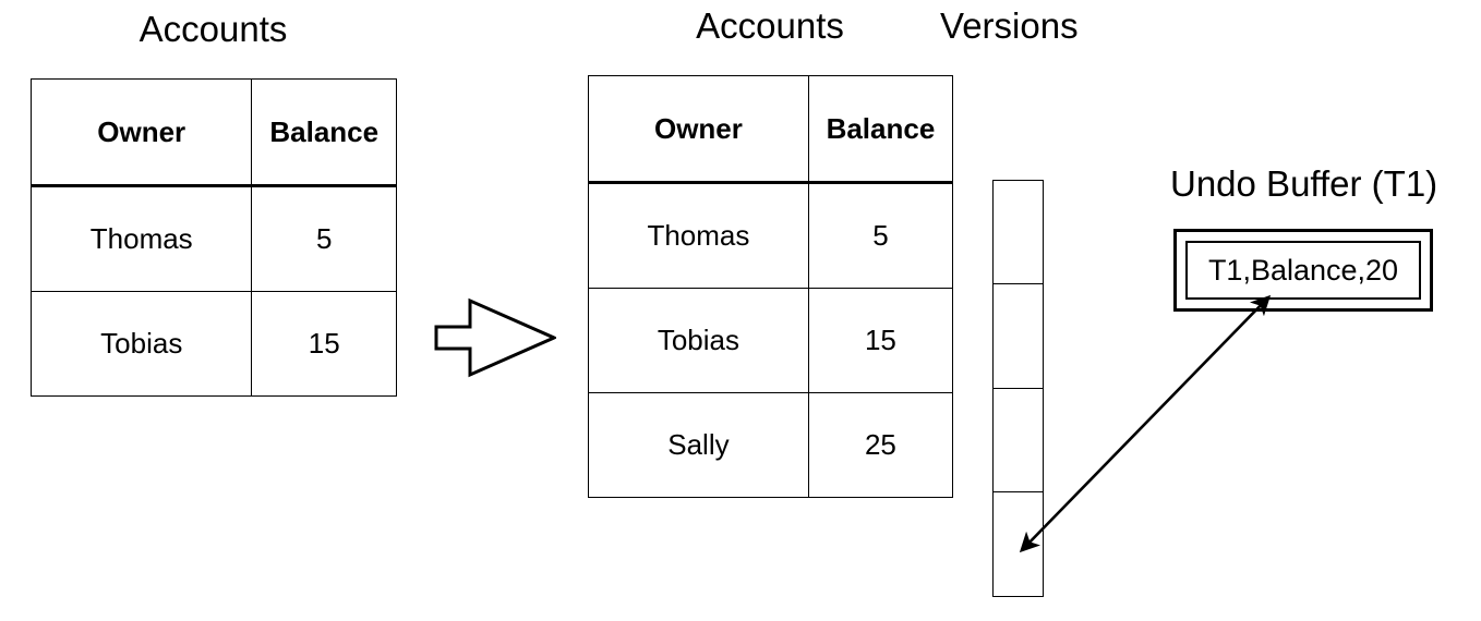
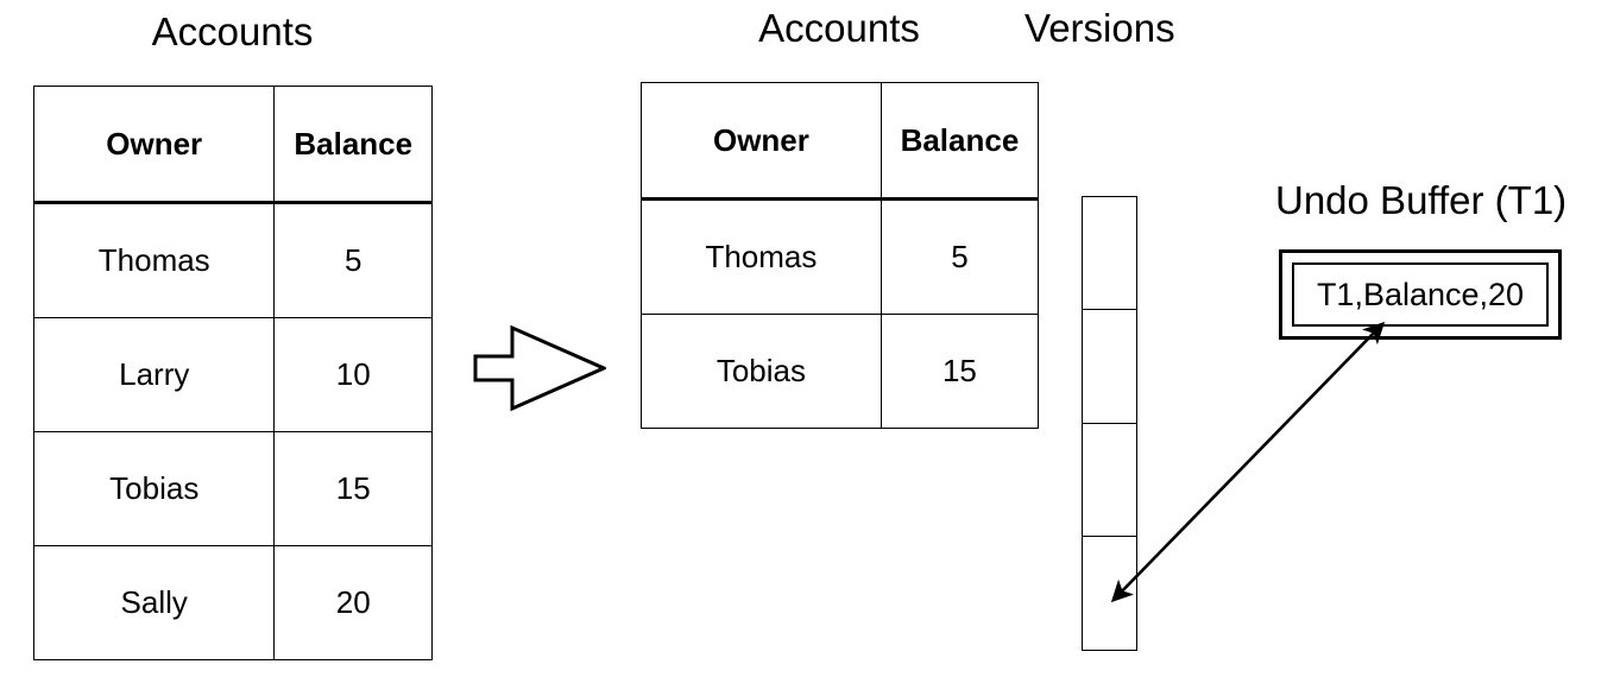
  Accounts
  Owner	Balance
  Thomas	5
+ Larry	10
  Tobias	15
+ Sally	20
  Accounts
  Owner	Balance
  Thomas	5
  Tobias	15
- Sally	25
  Versions
  Undo Buffer (T1)
  T1,Balance,20
